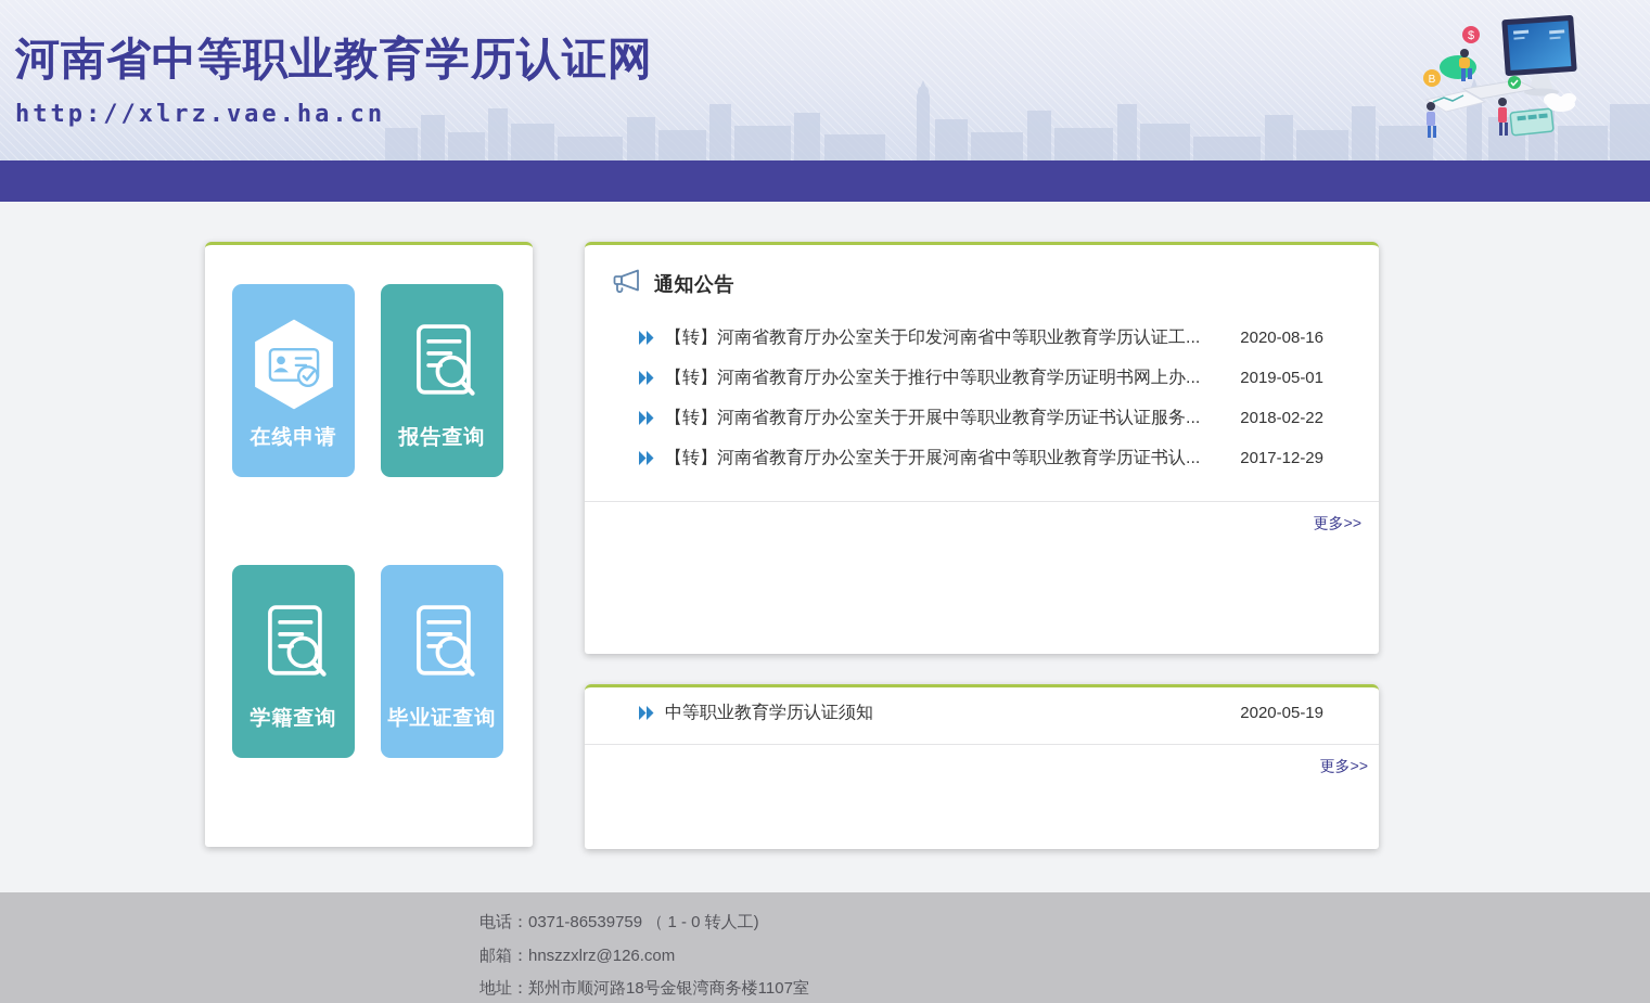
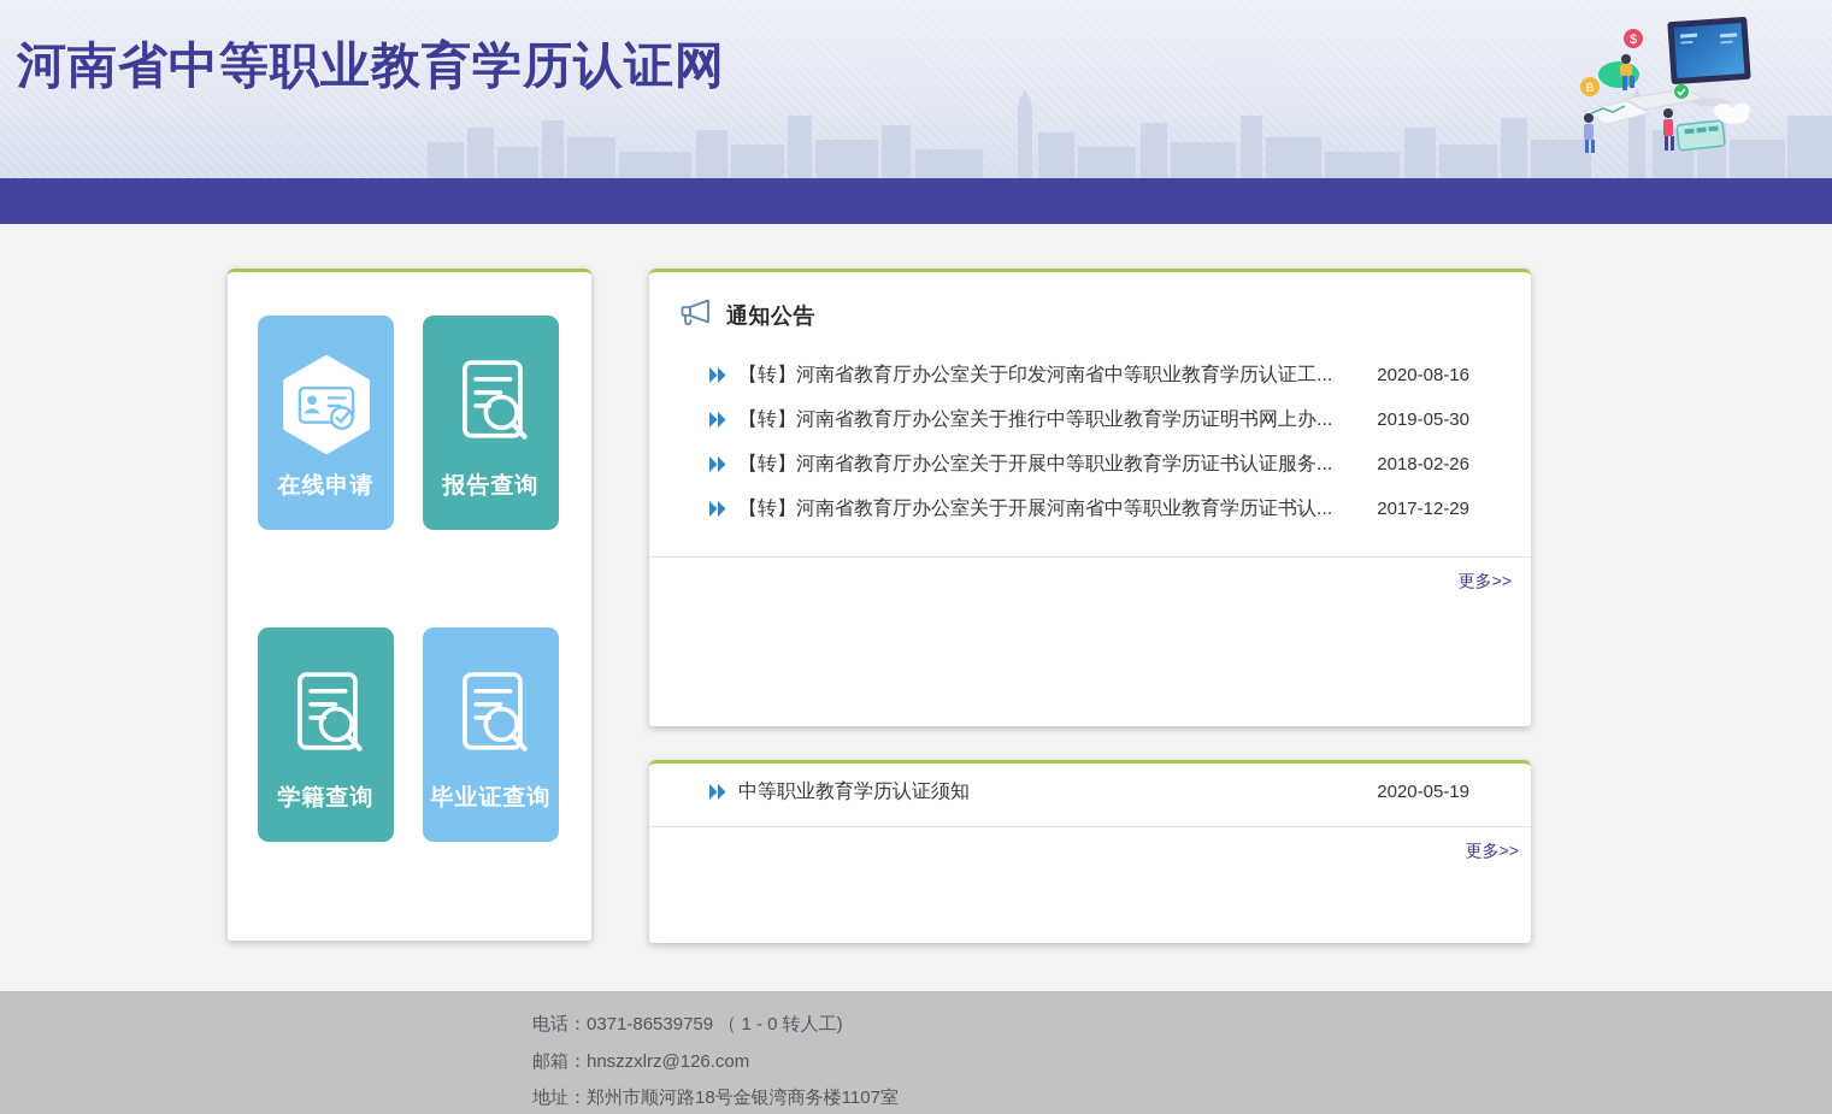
  河南省中等职业教育学历认证网
- http://xlrz.vae.ha.cn
  $
  B
  在线申请
  报告查询
  学籍查询
  毕业证查询
  通知公告
  【转】河南省教育厅办公室关于印发河南省中等职业教育学历认证工...
  2020-08-16
  【转】河南省教育厅办公室关于推行中等职业教育学历证明书网上办...
- 2019-05-01
+ 2019-05-30
  【转】河南省教育厅办公室关于开展中等职业教育学历证书认证服务...
- 2018-02-22
+ 2018-02-26
  【转】河南省教育厅办公室关于开展河南省中等职业教育学历证书认...
  2017-12-29
  更多>>
  中等职业教育学历认证须知
  2020-05-19
  更多>>
  电话：0371-86539759 （ 1 - 0 转人工)
  邮箱：hnszzxlrz@126.com
  地址：郑州市顺河路18号金银湾商务楼1107室
